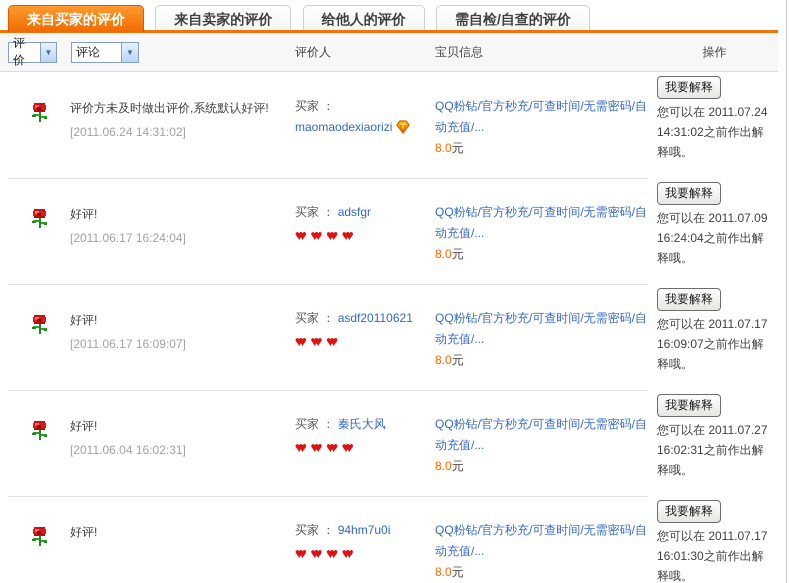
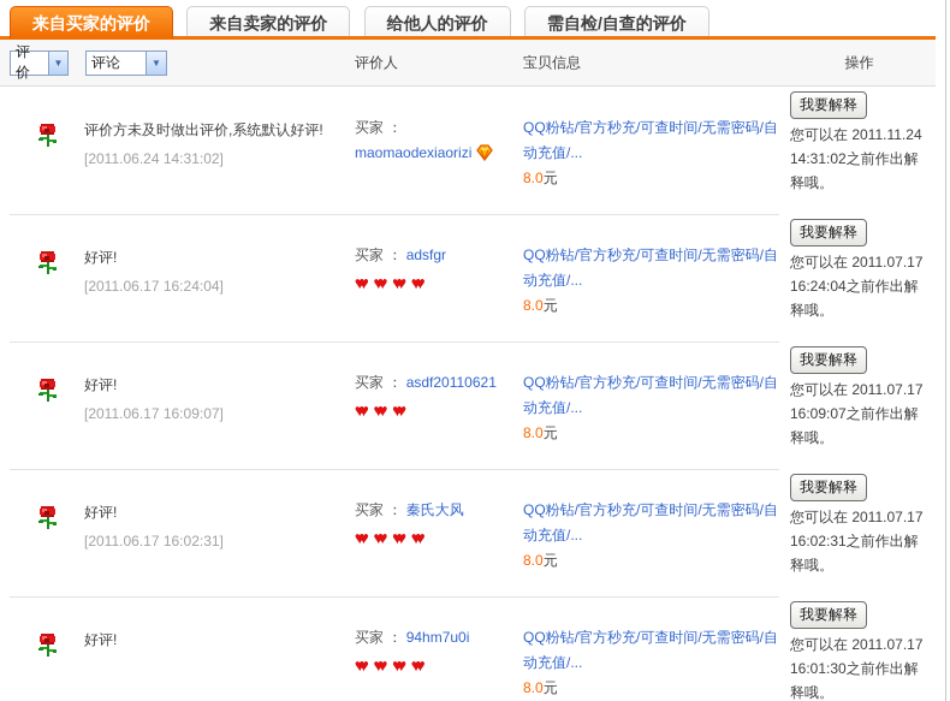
  来自买家的评价 来自卖家的评价 给他人的评价 需自检/自查的评价
  评价
  ▼
  评论
  ▼
  评价人
  宝贝信息
  操作
  评价方未及时做出评价,系统默认好评!
  [2011.06.24 14:31:02]
  买家 ： maomaodexiaorizi
  QQ粉钻/官方秒充/可查时间/无需密码/自动充值/...
  8.0元
  我要解释
- 您可以在 2011.07.24 14:31:02之前作出解释哦。
+ 您可以在 2011.11.24 14:31:02之前作出解释哦。
  好评!
  [2011.06.17 16:24:04]
  买家 ： adsfgr
  ♥♥ ♥♥ ♥♥ ♥♥
  QQ粉钻/官方秒充/可查时间/无需密码/自动充值/...
  8.0元
  我要解释
- 您可以在 2011.07.09 16:24:04之前作出解释哦。
+ 您可以在 2011.07.17 16:24:04之前作出解释哦。
  好评!
  [2011.06.17 16:09:07]
  买家 ： asdf20110621
  ♥♥ ♥♥ ♥♥
  QQ粉钻/官方秒充/可查时间/无需密码/自动充值/...
  8.0元
  我要解释
  您可以在 2011.07.17 16:09:07之前作出解释哦。
  好评!
- [2011.06.04 16:02:31]
+ [2011.06.17 16:02:31]
  买家 ： 秦氏大风
  ♥♥ ♥♥ ♥♥ ♥♥
  QQ粉钻/官方秒充/可查时间/无需密码/自动充值/...
  8.0元
  我要解释
- 您可以在 2011.07.27 16:02:31之前作出解释哦。
+ 您可以在 2011.07.17 16:02:31之前作出解释哦。
  好评!
  买家 ： 94hm7u0i
  ♥♥ ♥♥ ♥♥ ♥♥
  QQ粉钻/官方秒充/可查时间/无需密码/自动充值/...
  8.0元
  我要解释
  您可以在 2011.07.17 16:01:30之前作出解释哦。
